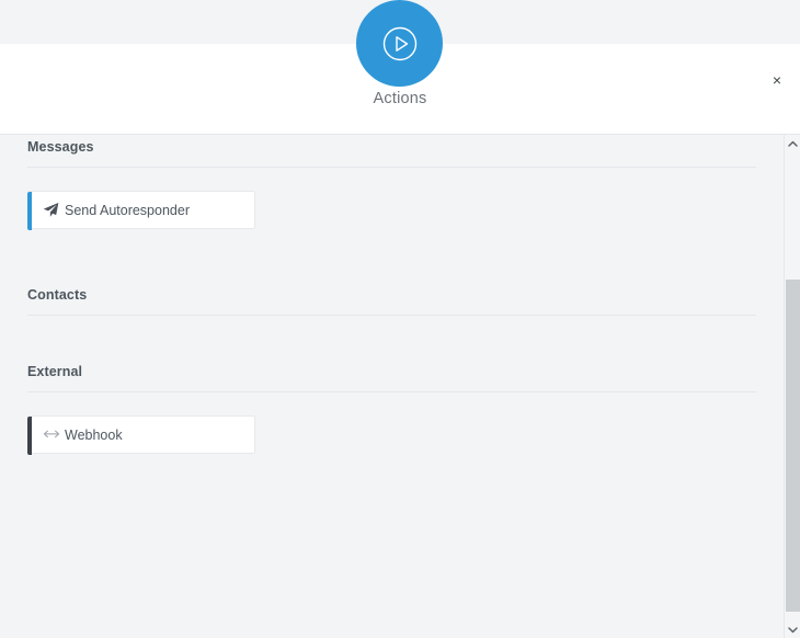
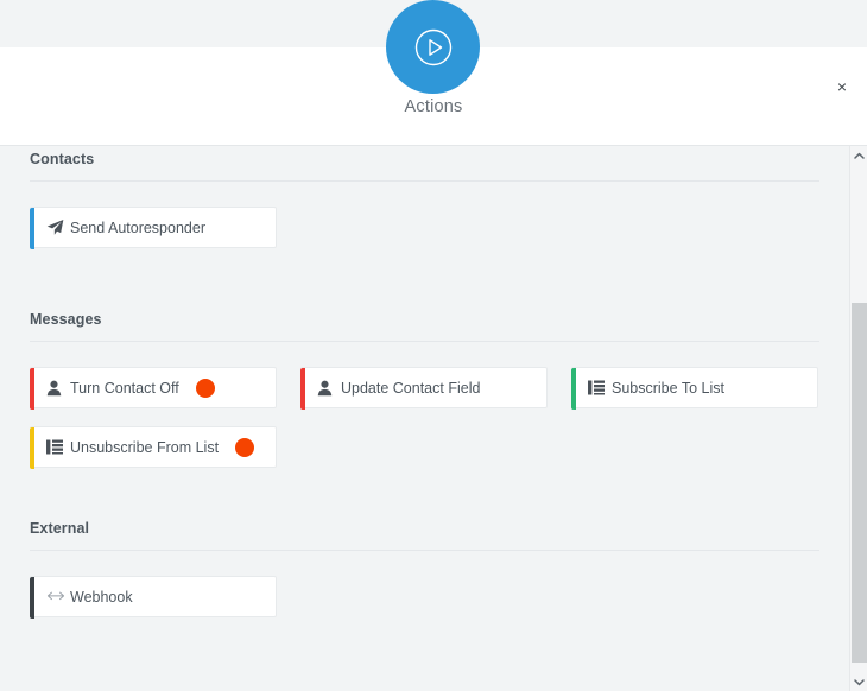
  Actions
  ×
- Messages
+ Contacts
  Send Autoresponder
- Contacts
+ Messages
+ Turn Contact Off
+ Update Contact Field
+ Subscribe To List
+ Unsubscribe From List
  External
  Webhook
